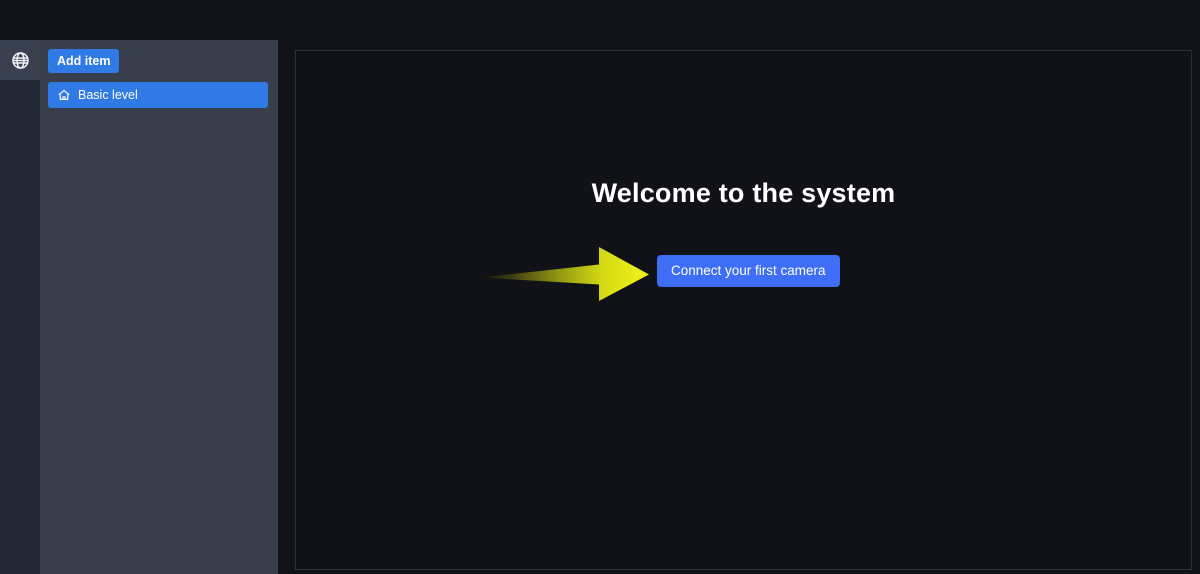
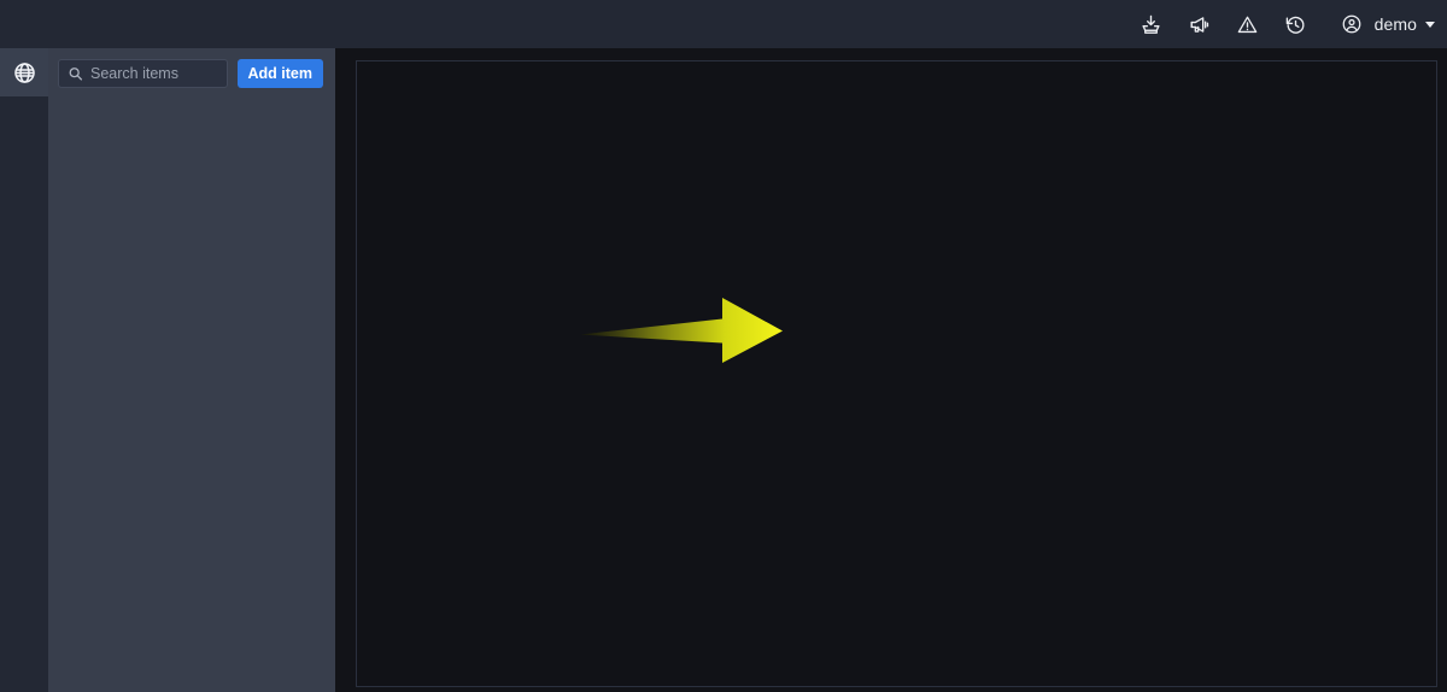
+ demo
+ Search items
  Add item
- Basic level
- Welcome to the system
- Connect your first camera
